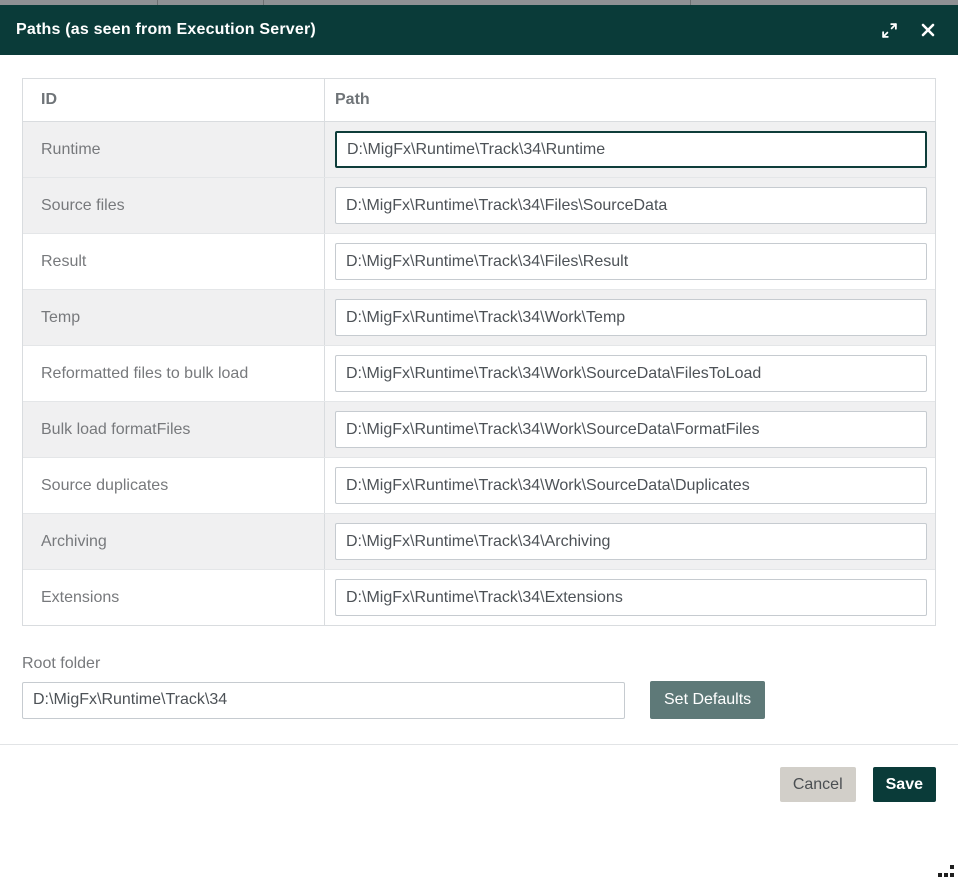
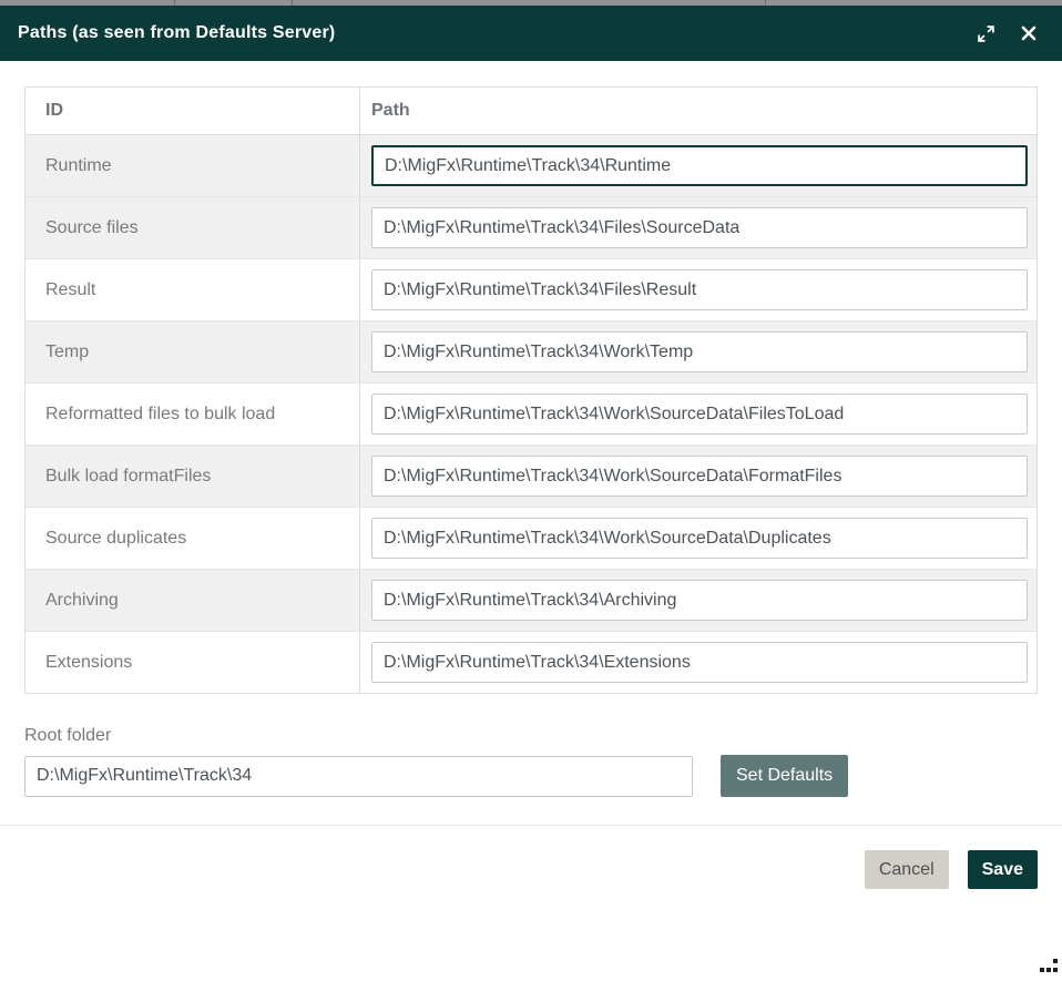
- Paths (as seen from Execution Server)
+ Paths (as seen from Defaults Server)
  ID
  Path
  Runtime
  D:\MigFx\Runtime\Track\34\Runtime
  Source files
  D:\MigFx\Runtime\Track\34\Files\SourceData
  Result
  D:\MigFx\Runtime\Track\34\Files\Result
  Temp
  D:\MigFx\Runtime\Track\34\Work\Temp
  Reformatted files to bulk load
  D:\MigFx\Runtime\Track\34\Work\SourceData\FilesToLoad
  Bulk load formatFiles
  D:\MigFx\Runtime\Track\34\Work\SourceData\FormatFiles
  Source duplicates
  D:\MigFx\Runtime\Track\34\Work\SourceData\Duplicates
  Archiving
  D:\MigFx\Runtime\Track\34\Archiving
  Extensions
  D:\MigFx\Runtime\Track\34\Extensions
  Root folder
  D:\MigFx\Runtime\Track\34
  Set Defaults
  Cancel
  Save
